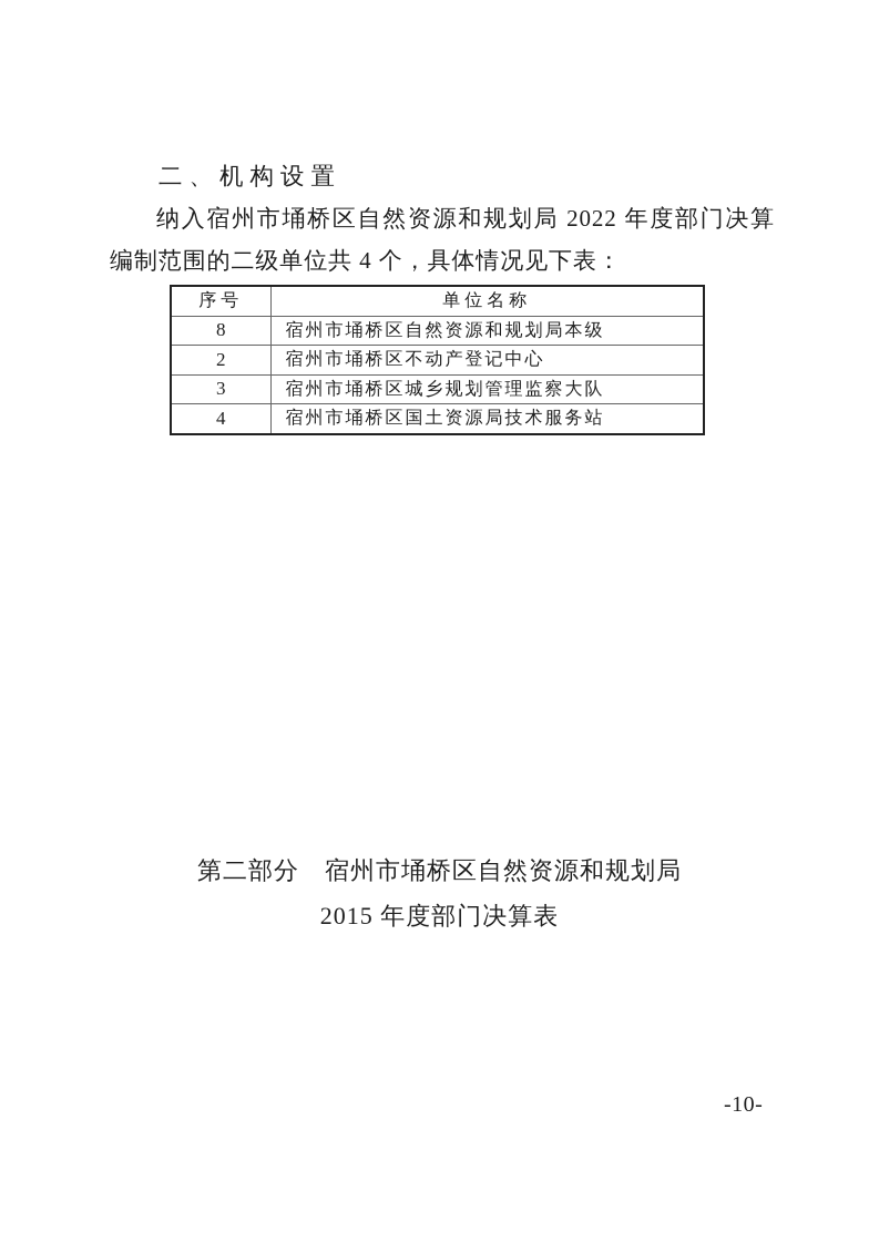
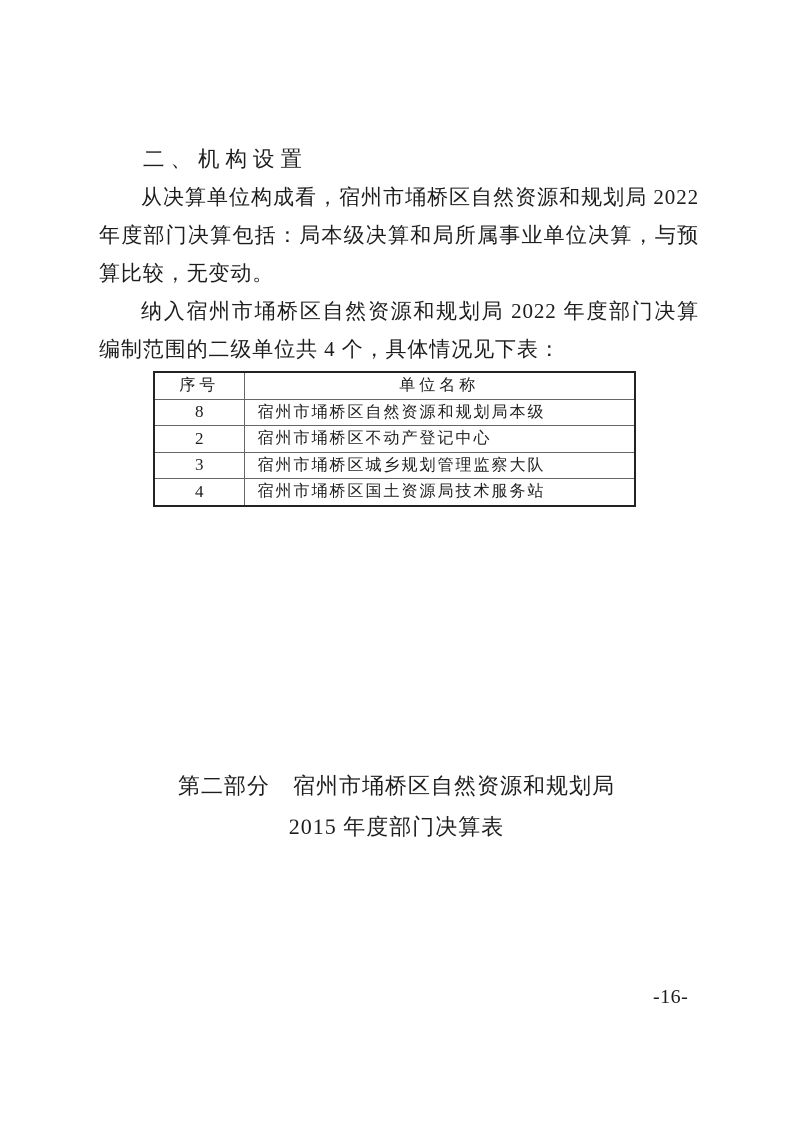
  二、机构设置
+ 从决算单位构成看，宿州市埇桥区自然资源和规划局 2022 年度部门决算包括：局本级决算和局所属事业单位决算，与预算比较，无变动。
  纳入宿州市埇桥区自然资源和规划局 2022 年度部门决算编制范围的二级单位共 4 个，具体情况见下表：
  序号	单位名称
  8	宿州市埇桥区自然资源和规划局本级
  2	宿州市埇桥区不动产登记中心
  3	宿州市埇桥区城乡规划管理监察大队
  4	宿州市埇桥区国土资源局技术服务站
  第二部分 宿州市埇桥区自然资源和规划局
  2015 年度部门决算表
- -10-
+ -16-
